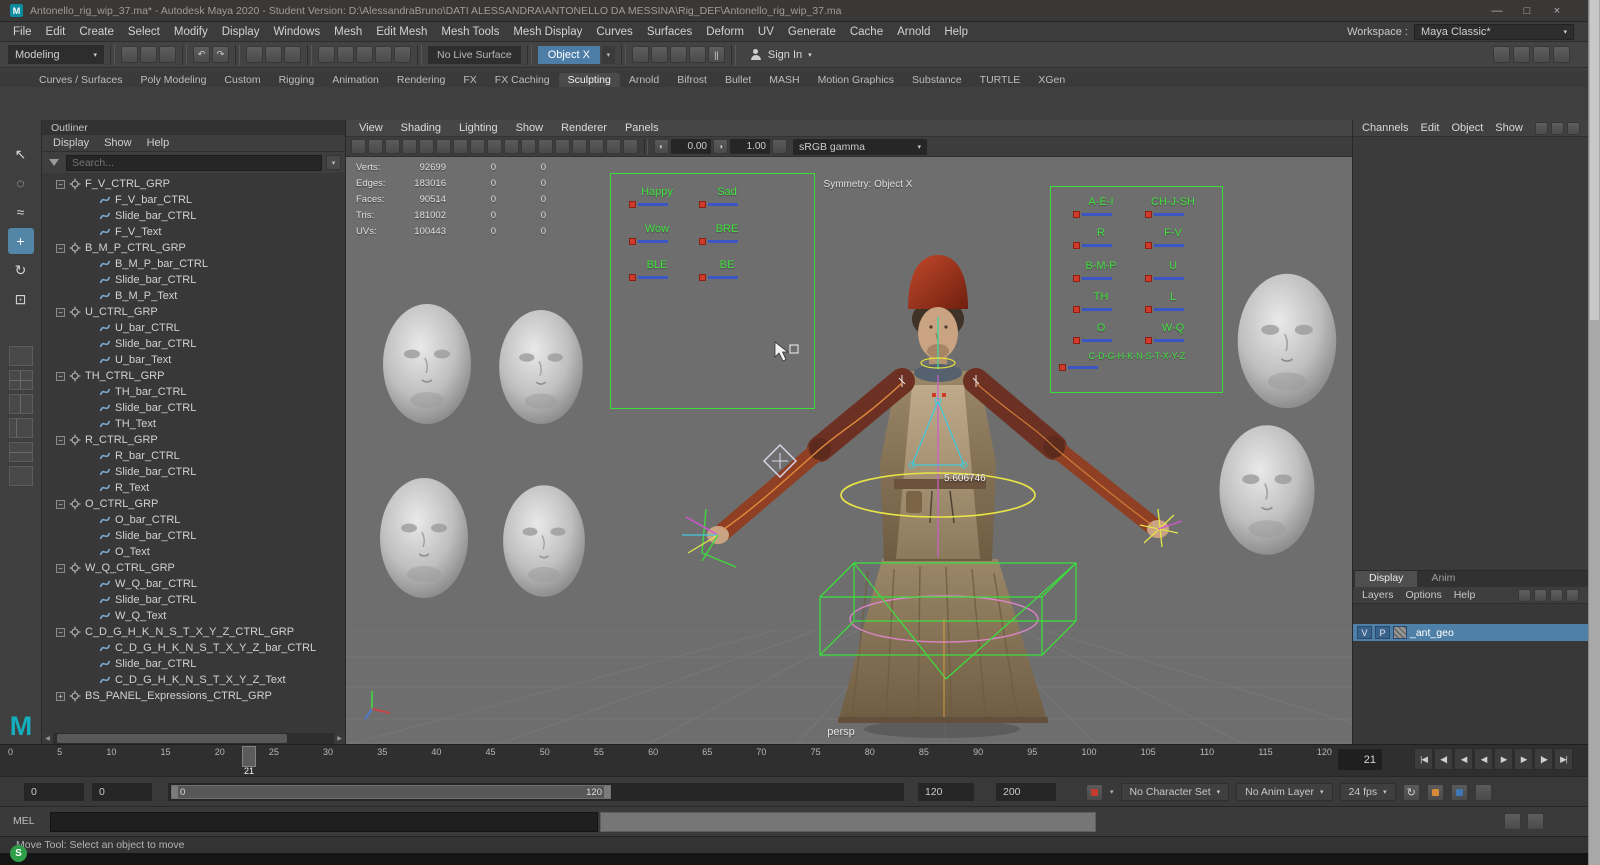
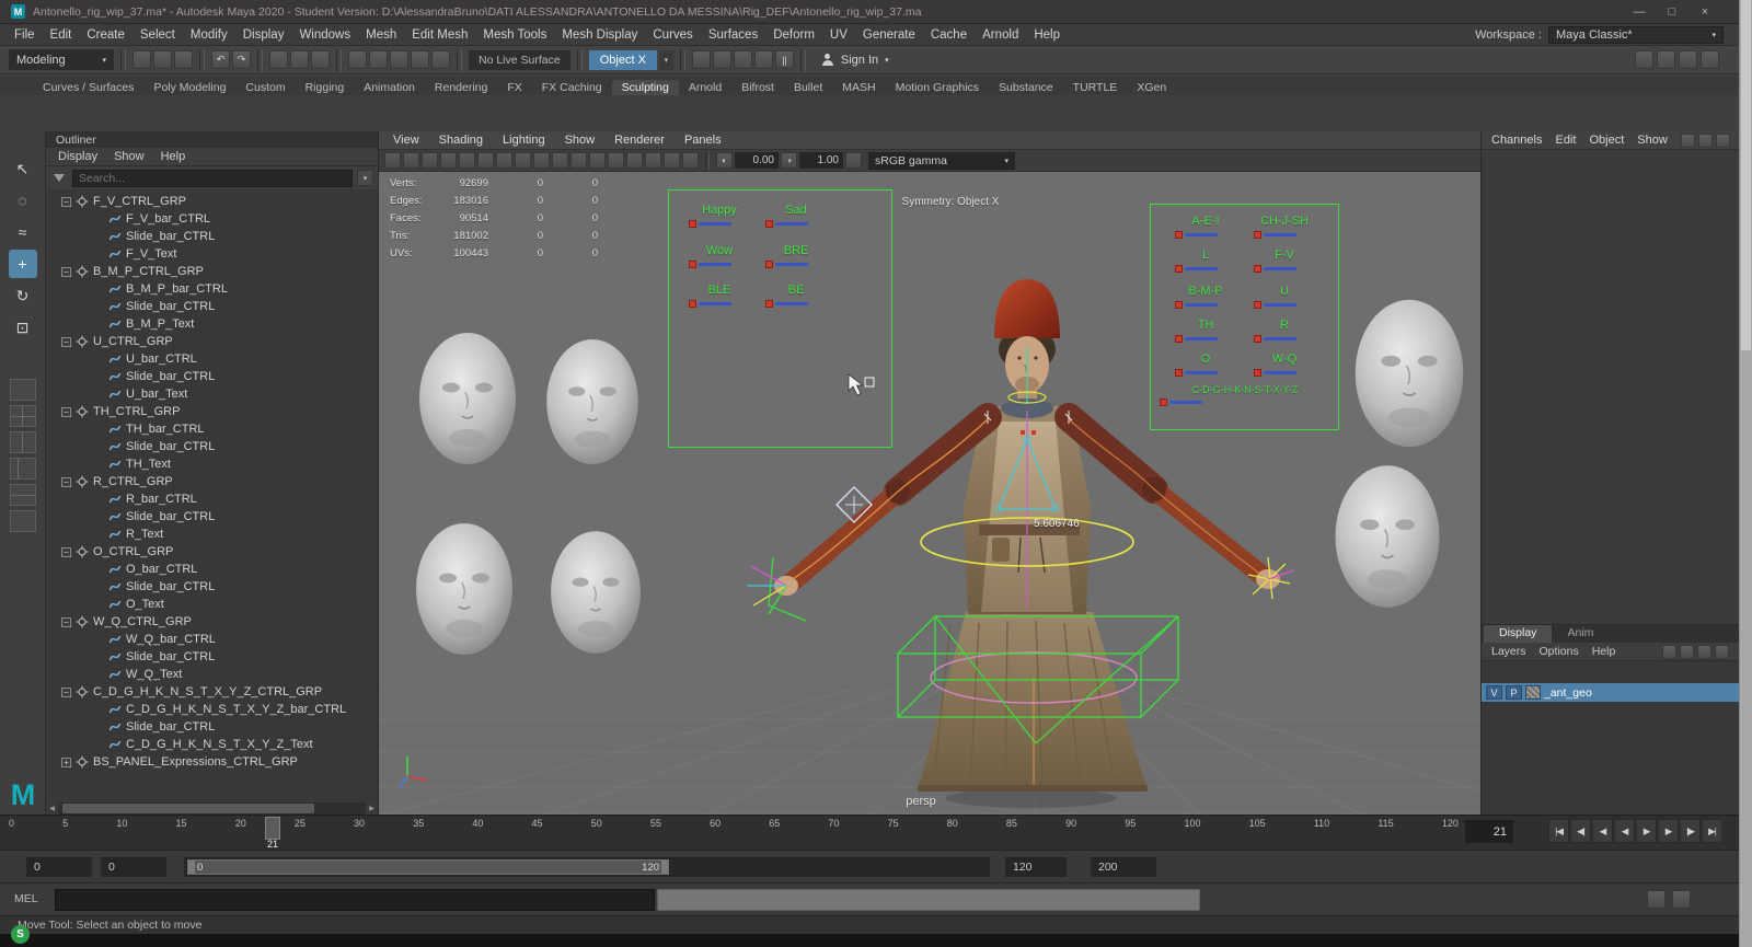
  M
  Antonello_rig_wip_37.ma* - Autodesk Maya 2020 - Student Version: D:\AlessandraBruno\DATI ALESSANDRA\ANTONELLO DA MESSINA\Rig_DEF\Antonello_rig_wip_37.ma
  —
  □
  ×
  File
  Edit
  Create
  Select
  Modify
  Display
  Windows
  Mesh
  Edit Mesh
  Mesh Tools
  Mesh Display
  Curves
  Surfaces
  Deform
  UV
  Generate
  Cache
  Arnold
  Help
  Workspace :
  Maya Classic*
  Modeling
  ↶
  ↷
  No Live Surface
  Object X
  ||
  Sign In
  Curves / Surfaces
  Poly Modeling
  Custom
  Rigging
  Animation
  Rendering
  FX
  FX Caching
  Sculpting
  Arnold
  Bifrost
  Bullet
  MASH
  Motion Graphics
  Substance
  TURTLE
  XGen
  ↖
  ◌
  ≈
  +
  ↻
  ⊡
  M
  Outliner
  Display
  Show
  Help
  Search...
  −
  F_V_CTRL_GRP
  F_V_bar_CTRL
  Slide_bar_CTRL
  F_V_Text
  −
  B_M_P_CTRL_GRP
  B_M_P_bar_CTRL
  Slide_bar_CTRL
  B_M_P_Text
  −
  U_CTRL_GRP
  U_bar_CTRL
  Slide_bar_CTRL
  U_bar_Text
  −
  TH_CTRL_GRP
  TH_bar_CTRL
  Slide_bar_CTRL
  TH_Text
  −
  R_CTRL_GRP
  R_bar_CTRL
  Slide_bar_CTRL
  R_Text
  −
  O_CTRL_GRP
  O_bar_CTRL
  Slide_bar_CTRL
  O_Text
  −
  W_Q_CTRL_GRP
  W_Q_bar_CTRL
  Slide_bar_CTRL
  W_Q_Text
  −
  C_D_G_H_K_N_S_T_X_Y_Z_CTRL_GRP
  C_D_G_H_K_N_S_T_X_Y_Z_bar_CTRL
  Slide_bar_CTRL
  C_D_G_H_K_N_S_T_X_Y_Z_Text
  +
  BS_PANEL_Expressions_CTRL_GRP
  View
  Shading
  Lighting
  Show
  Renderer
  Panels
  ◐
  0.00
  ◑
  1.00
  sRGB gamma
  Verts:
  92699
  0
  0
  Edges:
  183016
  0
  0
  Faces:
  90514
  0
  0
  Tris:
  181002
  0
  0
  UVs:
  100443
  0
  0
  Symmetry: Object X
  5.606746
  persp
  Happy
  Sad
  Wow
  BRE
  BLE
  BE
  A-E-I
  CH-J-SH
- R
+ L
  F-V
  B-M-P
  U
  TH
- L
+ R
  O
  W-Q
  C-D-G-H-K-N-S-T-X-Y-Z
  Channels
  Edit
  Object
  Show
  Display
  Anim
  Layers
  Options
  Help
  V
  P
  _ant_geo
  0
  5
  10
  15
  20
  25
  30
  35
  40
  45
  50
  55
  60
  65
  70
  75
  80
  85
  90
  95
  100
  105
  110
  115
  120
  21
  21
  |◀
  ◀|
  ◀
  ◀
  ▶
  ▶
  |▶
  ▶|
  0
  0
  0
  120
  120
  200
- No Character Set
- No Anim Layer
- 24 fps
  MEL
  ove Tool: Select an object to move
  S
